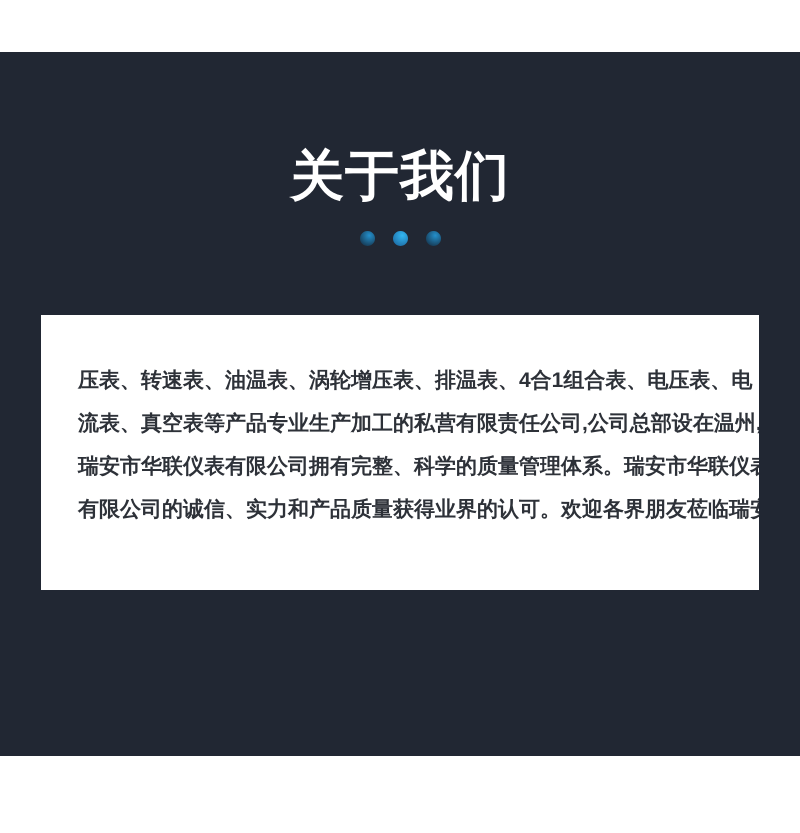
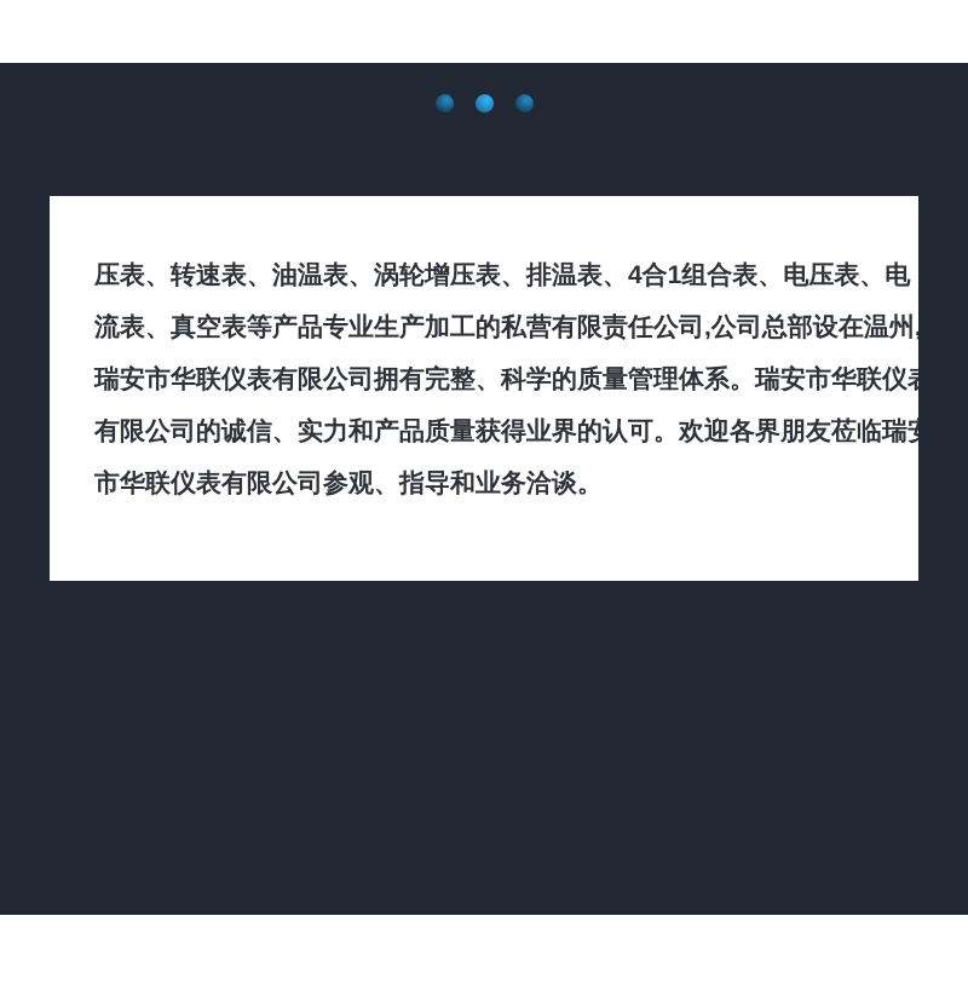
- 关于我们
  压表、转速表、油温表、涡轮增压表、排温表、4合1组合表、电压表、电
  流表、真空表等产品专业生产加工的私营有限责任公司,公司总部设在温州,
  瑞安市华联仪表有限公司拥有完整、科学的质量管理体系。瑞安市华联仪
  有限公司的诚信、实力和产品质量获得业界的认可。欢迎各界朋友莅临瑞
+ 市华联仪表有限公司参观、指导和业务洽谈。
